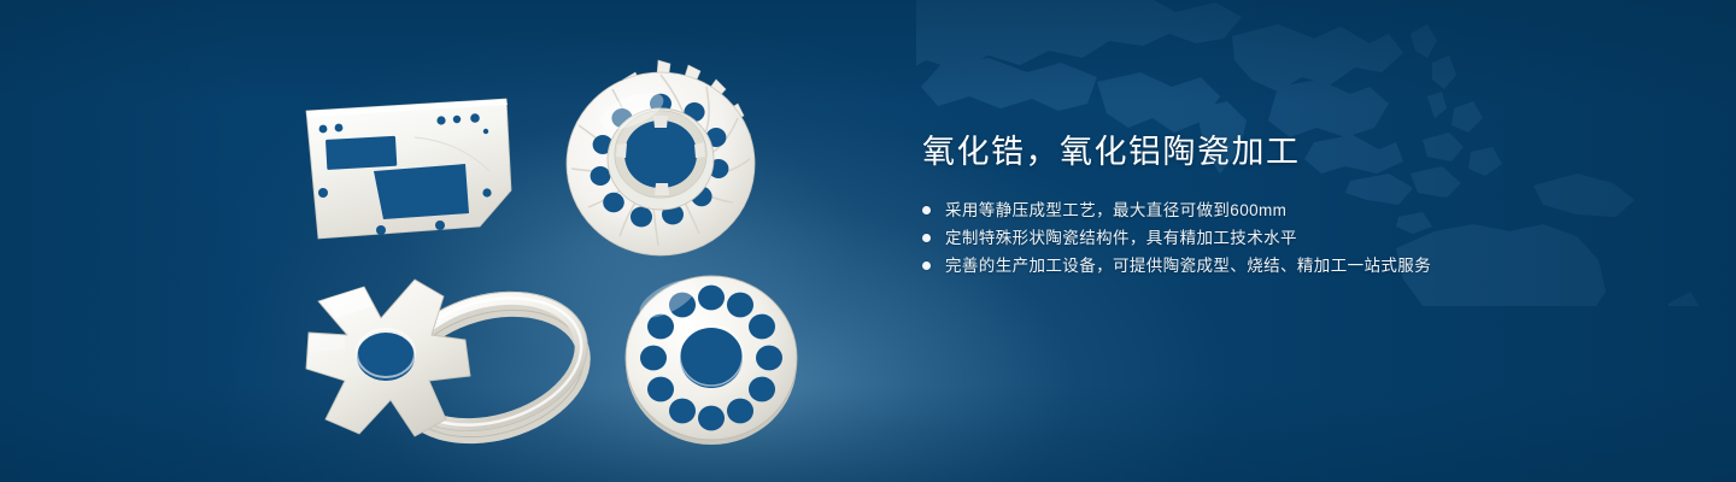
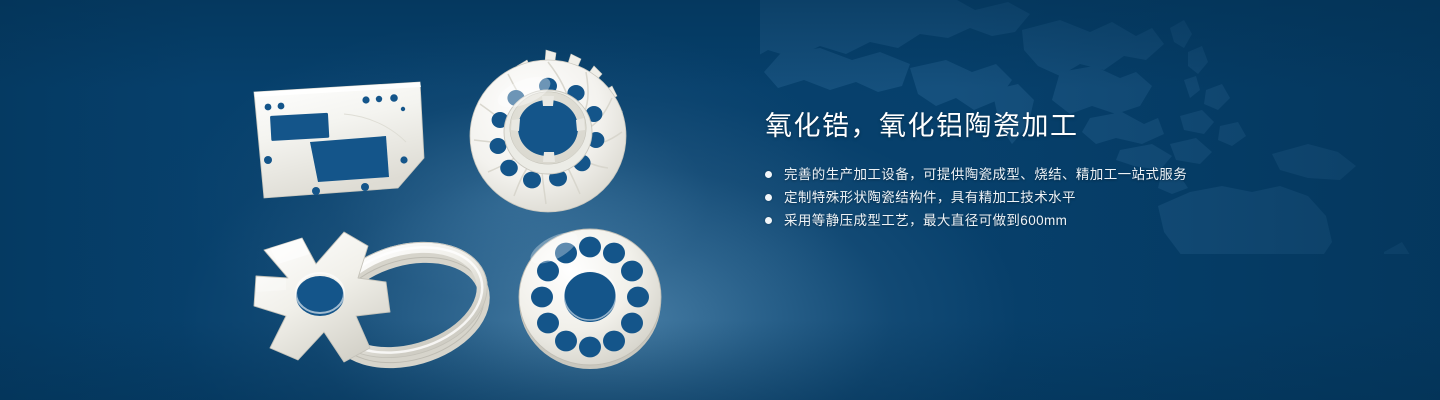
  氧化锆，氧化铝陶瓷加工
- 采用等静压成型工艺，最大直径可做到600mm
+ 完善的生产加工设备，可提供陶瓷成型、烧结、精加工一站式服务
  定制特殊形状陶瓷结构件，具有精加工技术水平
- 完善的生产加工设备，可提供陶瓷成型、烧结、精加工一站式服务
+ 采用等静压成型工艺，最大直径可做到600mm
